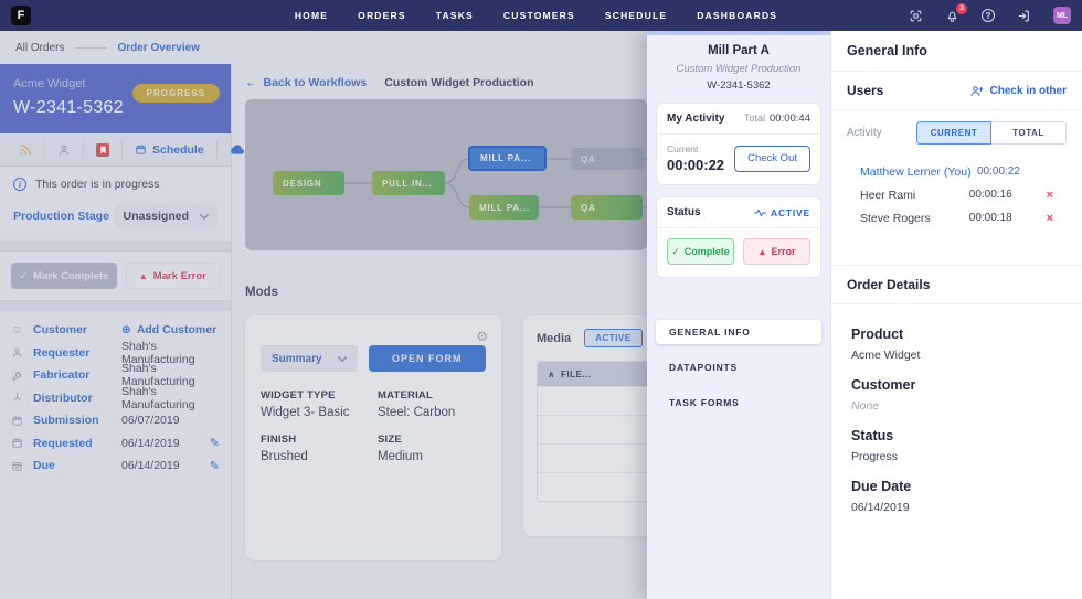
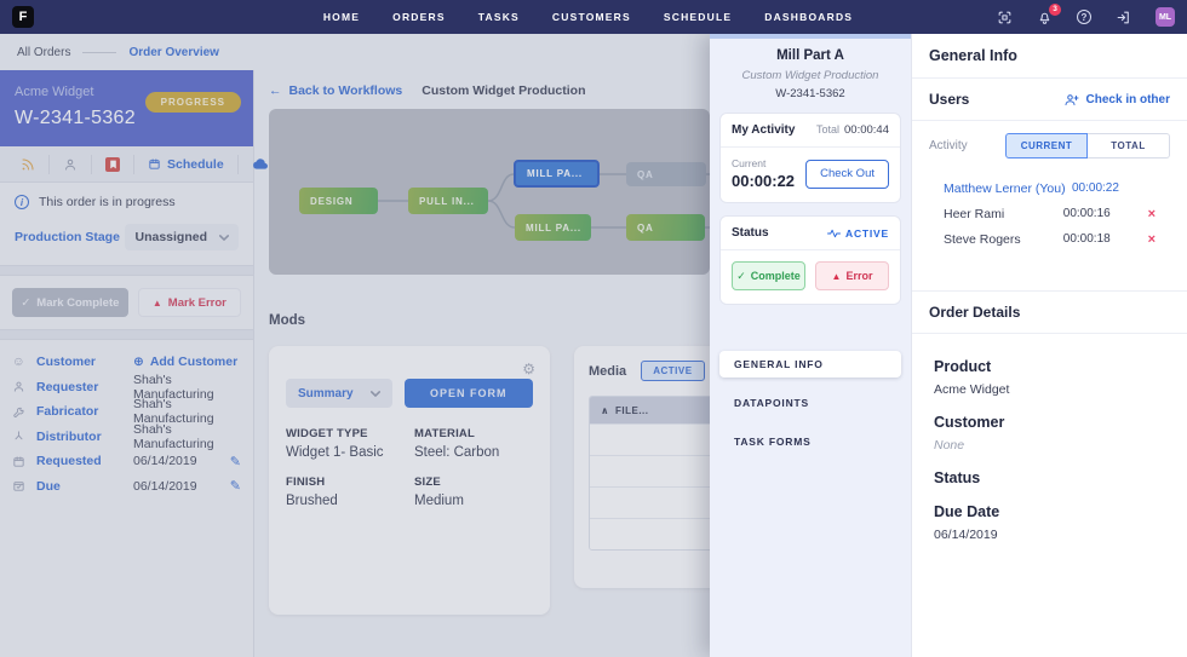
  F
  HOME
  ORDERS
  TASKS
  CUSTOMERS
  SCHEDULE
  DASHBOARDS
  ?
  All Orders
  Order Overview
  Acme Widget
  W-2341-5362
  PROGRESS
  Schedule
  i
  This order is in progress
  Production Stage
  Unassigned
  ✓
  Mark Complete
  ▲
  Mark Error
  ☺
  Customer
  ⊕
  Add Customer
  Requester
  Shah's Manufacturing
  Fabricator
  Shah's Manufacturing
  Distributor
  Shah's Manufacturing
- Submission
- 06/07/2019
  Requested
  06/14/2019
  ✎
  Due
  06/14/2019
  ✎
  ←
  Back to Workflows
  Custom Widget Production
  DESIGN
  PULL IN...
  MILL PA...
  QA
  MILL PA...
  QA
  Mods
  ⚙
  Summary
  OPEN FORM
  WIDGET TYPE
- Widget 3- Basic
+ Widget 1- Basic
  MATERIAL
  Steel: Carbon
  FINISH
  Brushed
  SIZE
  Medium
  Media
  ACTIVE
  ∧
  FILE...
  Mill Part A
  Custom Widget Production
  W-2341-5362
  My Activity
  Total 00:00:44
  Current
  00:00:22
  Check Out
  Status
  ACTIVE
  ✓
  Complete
  ▲
  Error
  GENERAL INFO
  DATAPOINTS
  TASK FORMS
  General Info
  Users
  Check in other
  Activity
  CURRENT
  TOTAL
  Matthew Lerner (You)
  00:00:22
  Heer Rami
  00:00:16
  ×
  Steve Rogers
  00:00:18
  ×
  Order Details
  Product
  Acme Widget
  Customer
  None
  Status
- Progress
  Due Date
  06/14/2019
